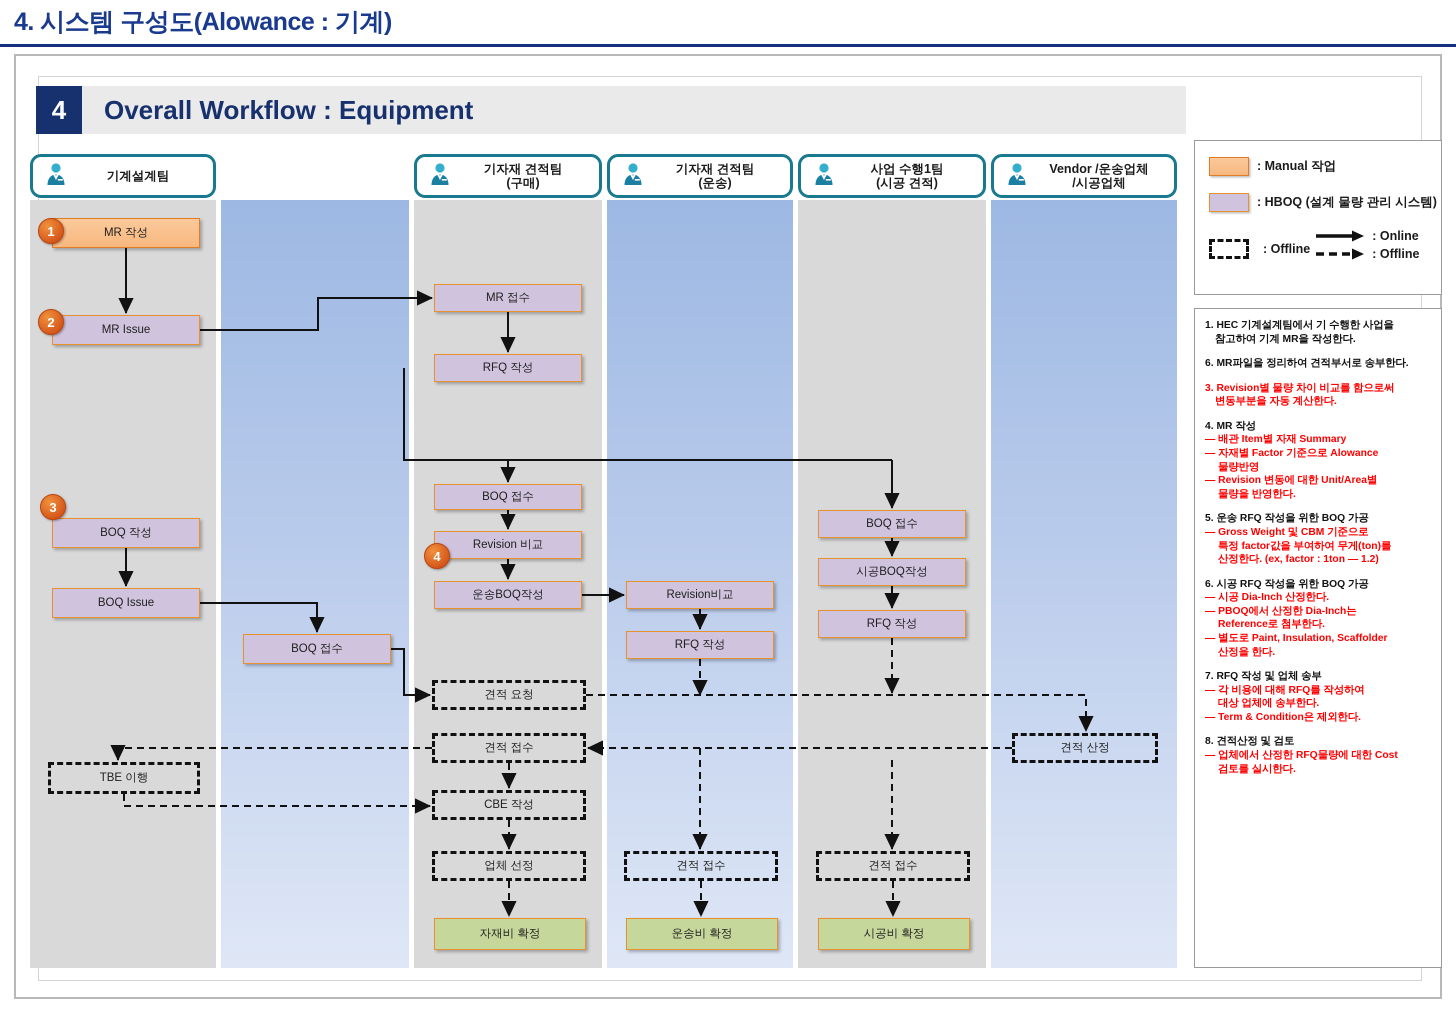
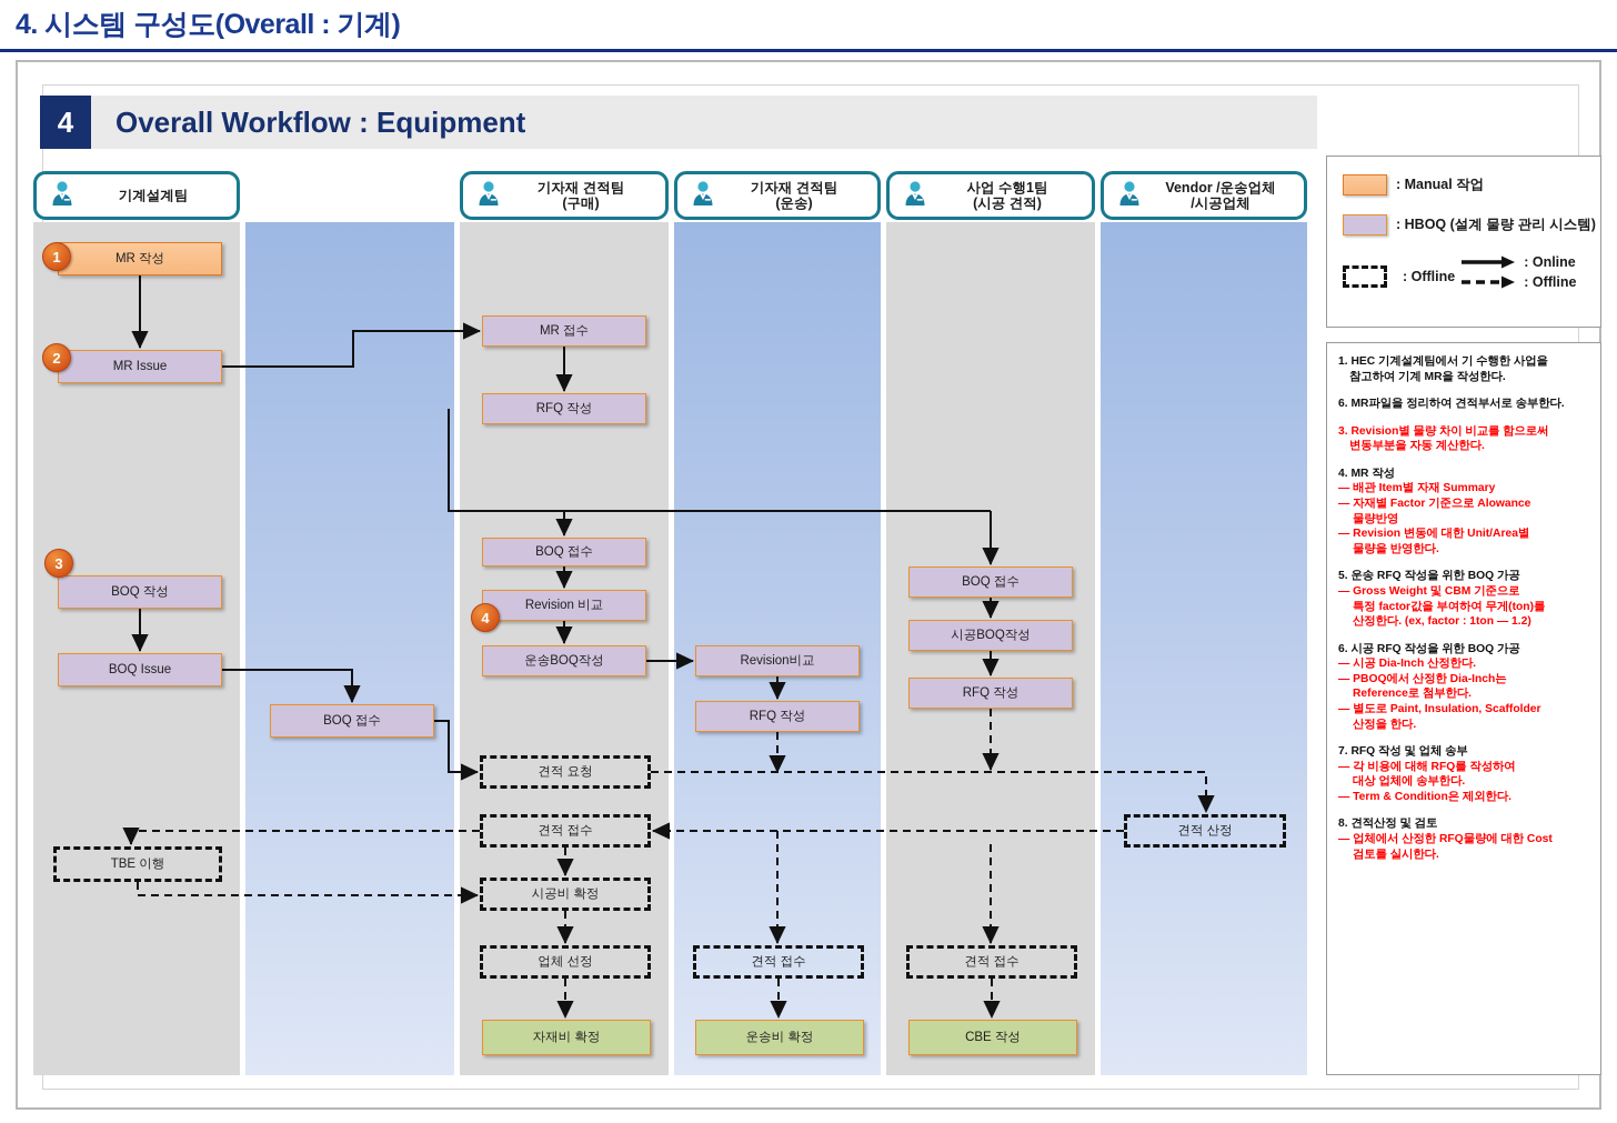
- 4. 시스템 구성도(Alowance : 기계)
+ 4. 시스템 구성도(Overall : 기계)
  4
  Overall Workflow : Equipment
  기계설계팀
  기자재 견적팀
  (구매)
  기자재 견적팀
  (운송)
  사업 수행1팀
  (시공 견적)
  Vendor /운송업체
  /시공업체
  MR 작성
  MR Issue
  BOQ 작성
  BOQ Issue
  TBE 이행
  BOQ 접수
  MR 접수
  RFQ 작성
  BOQ 접수
  Revision 비교
  운송BOQ작성
  견적 요청
  견적 접수
- CBE 작성
+ 시공비 확정
  업체 선정
  자재비 확정
  Revision비교
  RFQ 작성
  견적 접수
  운송비 확정
  BOQ 접수
  시공BOQ작성
  RFQ 작성
  견적 접수
- 시공비 확정
+ CBE 작성
  견적 산정
  1
  2
  3
  4
  : Manual 작업
  : HBOQ (설계 물량 관리 시스템)
  : Offline
  : Online
  : Offline
  1. HEC 기계설계팀에서 기 수행한 사업을
  참고하여 기계 MR을 작성한다.
  6. MR파일을 정리하여 견적부서로 송부한다.
  3. Revision별 물량 차이 비교를 함으로써
  변동부분을 자동 계산한다.
  4. MR 작성
  — 배관 Item별 자재 Summary
  — 자재별 Factor 기준으로 Alowance
  물량반영
  — Revision 변동에 대한 Unit/Area별
  물량을 반영한다.
  5. 운송 RFQ 작성을 위한 BOQ 가공
  — Gross Weight 및 CBM 기준으로
  특정 factor값을 부여하여 무게(ton)를
  산정한다. (ex, factor : 1ton — 1.2)
  6. 시공 RFQ 작성을 위한 BOQ 가공
  — 시공 Dia-Inch 산정한다.
  — PBOQ에서 산정한 Dia-Inch는
  Reference로 첨부한다.
  — 별도로 Paint, Insulation, Scaffolder
  산정을 한다.
  7. RFQ 작성 및 업체 송부
  — 각 비용에 대해 RFQ를 작성하여
  대상 업체에 송부한다.
  — Term & Condition은 제외한다.
  8. 견적산정 및 검토
  — 업체에서 산정한 RFQ물량에 대한 Cost
  검토를 실시한다.
